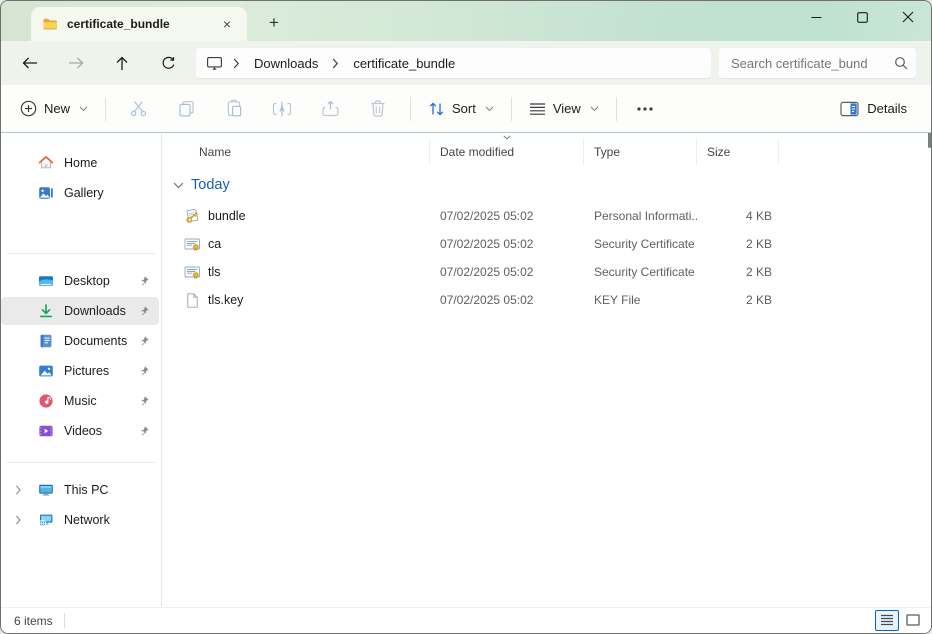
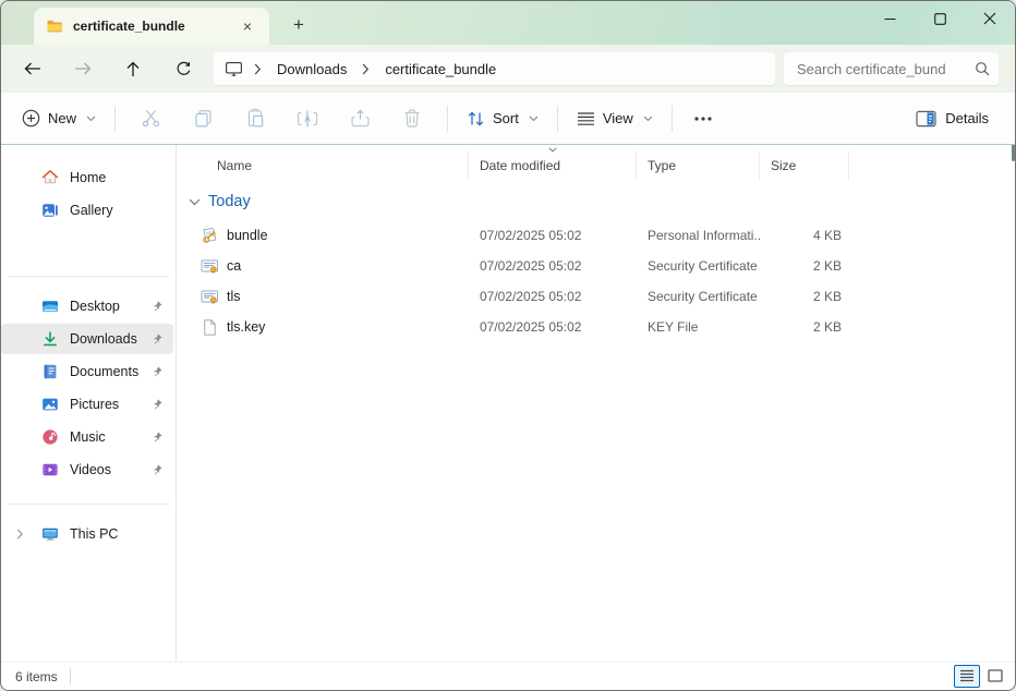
  certificate_bundle
  ×
  +
  Downloads
  certificate_bundle
  Search certificate_bund
  New
  Sort
  View
  Details
  Home
  Gallery
  Desktop
  Downloads
  Documents
  Pictures
  Music
  Videos
  This PC
- Network
  Name
  Date modified
  Type
  Size
  Today
  bundle
  07/02/2025 05:02
  Personal Informati..
  4 KB
  ca
  07/02/2025 05:02
  Security Certificate
  2 KB
  tls
  07/02/2025 05:02
  Security Certificate
  2 KB
  tls.key
  07/02/2025 05:02
  KEY File
  2 KB
  6 items
